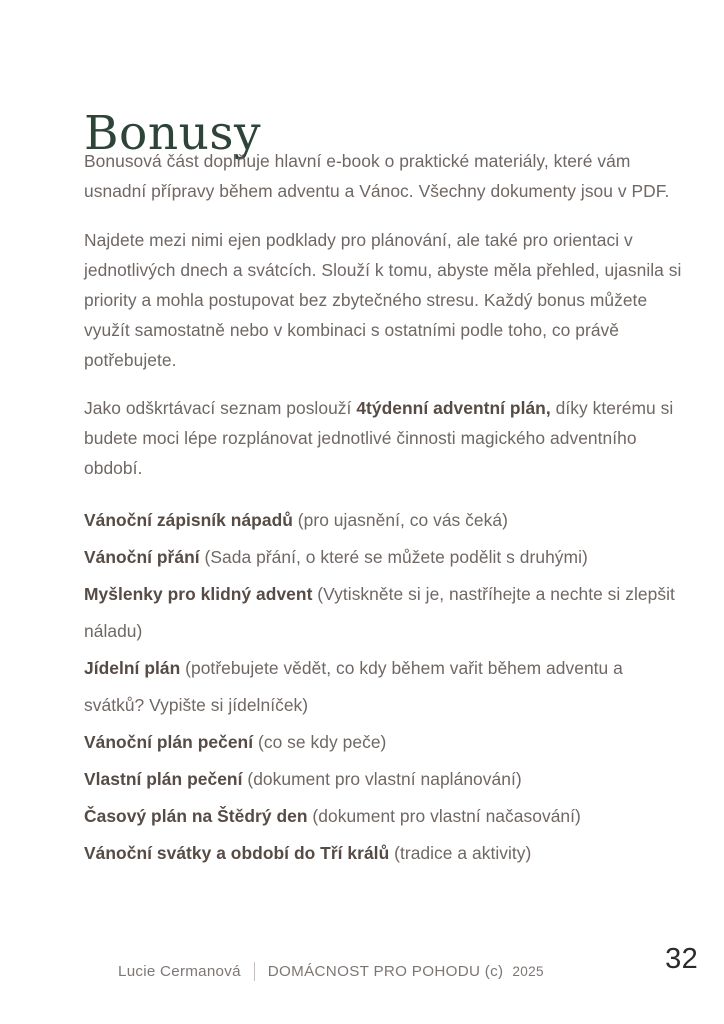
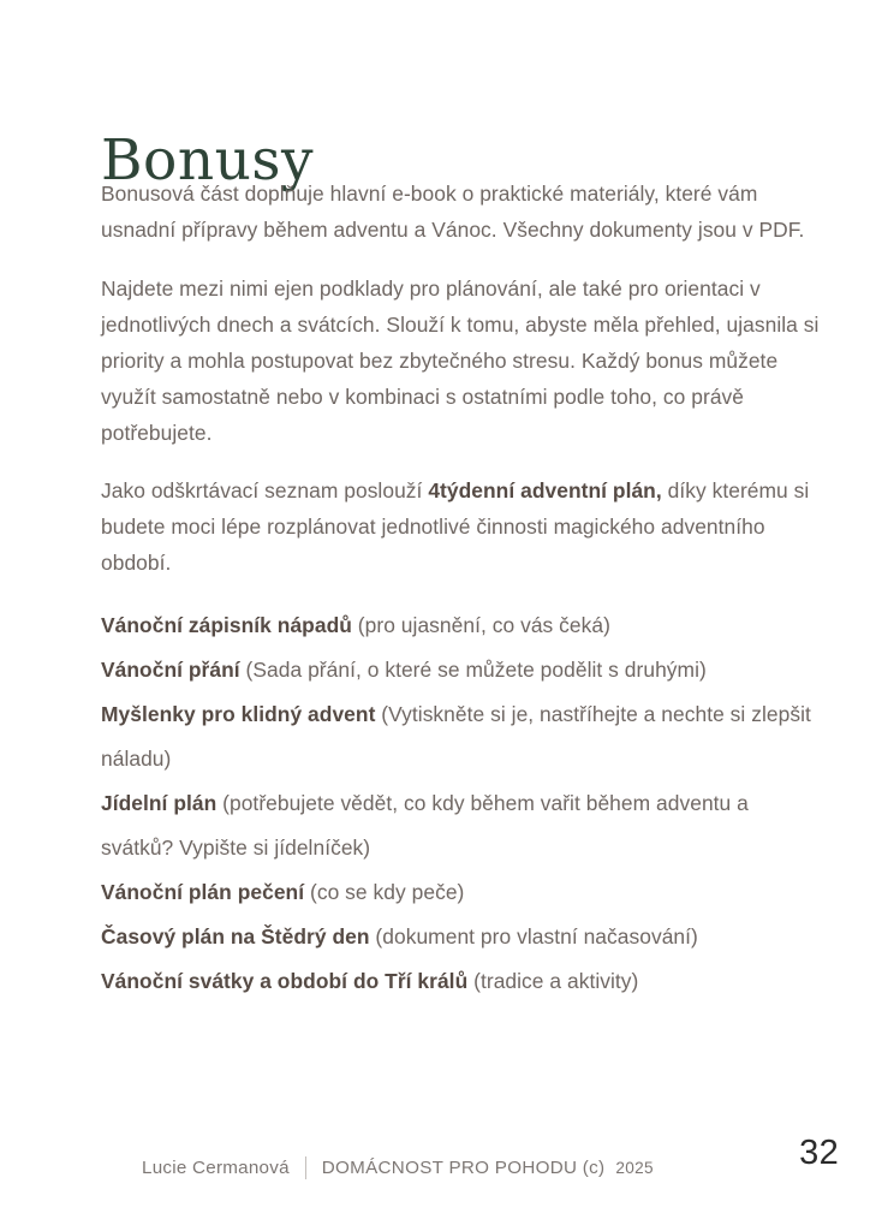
  Bonusy
  Bonusová část doplňuje hlavní e-book o praktické materiály, které vám usnadní přípravy během adventu a Vánoc. Všechny dokumenty jsou v PDF.
  Najdete mezi nimi ejen podklady pro plánování, ale také pro orientaci v jednotlivých dnech a svátcích. Slouží k tomu, abyste měla přehled, ujasnila si priority a mohla postupovat bez zbytečného stresu. Každý bonus můžete využít samostatně nebo v kombinaci s ostatními podle toho, co právě potřebujete.
  Jako odškrtávací seznam poslouží 4týdenní adventní plán, díky kterému si budete moci lépe rozplánovat jednotlivé činnosti magického adventního období.
  Vánoční zápisník nápadů (pro ujasnění, co vás čeká)
  Vánoční přání (Sada přání, o které se můžete podělit s druhými)
  Myšlenky pro klidný advent (Vytiskněte si je, nastříhejte a nechte si zlepšit náladu)
  Jídelní plán (potřebujete vědět, co kdy během vařit během adventu a svátků? Vypište si jídelníček)
  Vánoční plán pečení (co se kdy peče)
- Vlastní plán pečení (dokument pro vlastní naplánování)
  Časový plán na Štědrý den (dokument pro vlastní načasování)
  Vánoční svátky a období do Tří králů (tradice a aktivity)
  Lucie Cermanová
  DOMÁCNOST PRO POHODU (c)
  2025
  32
